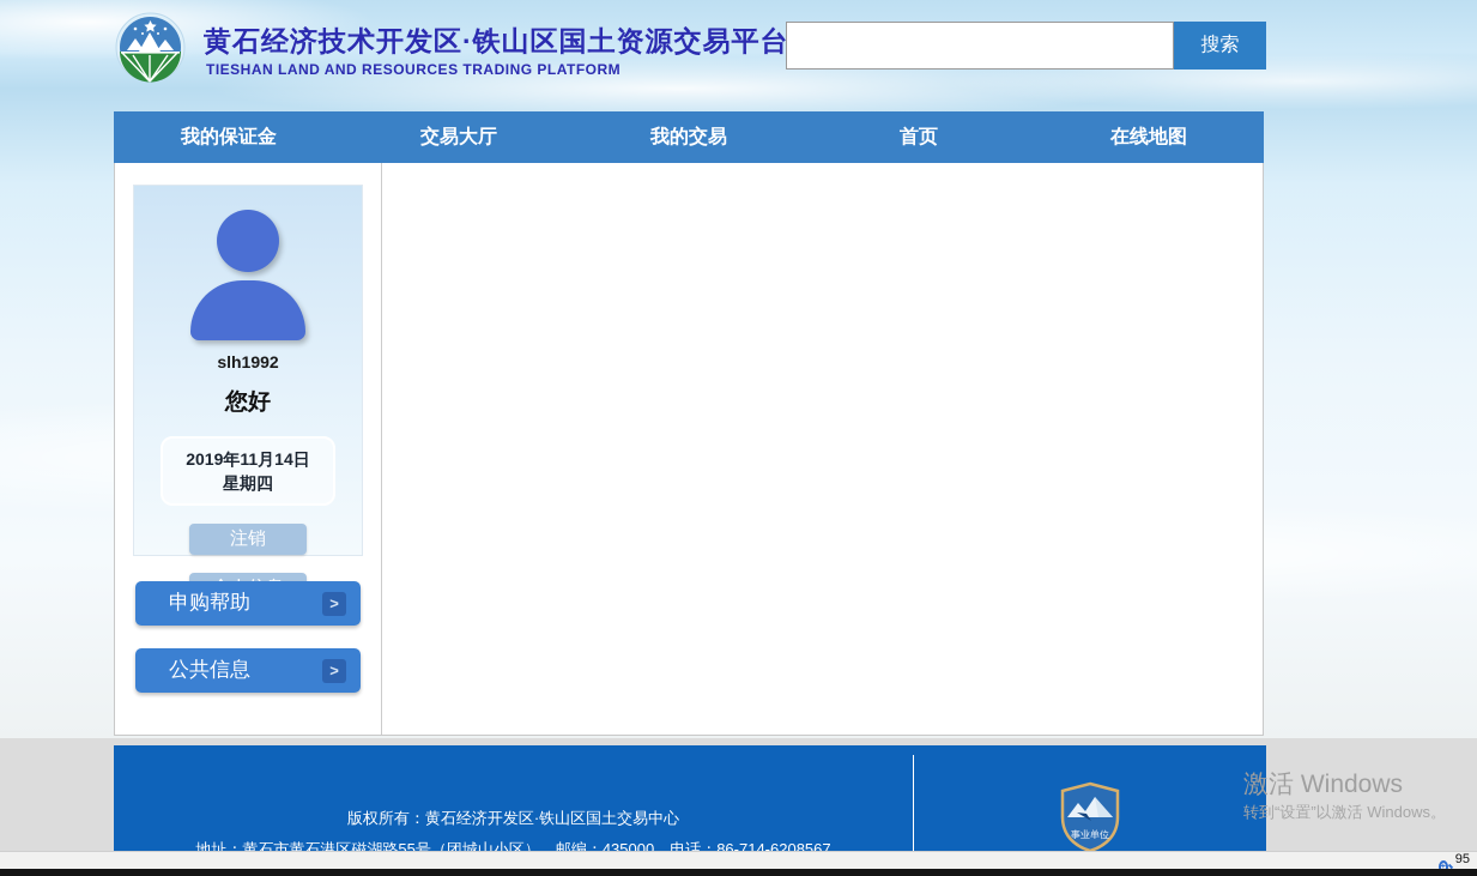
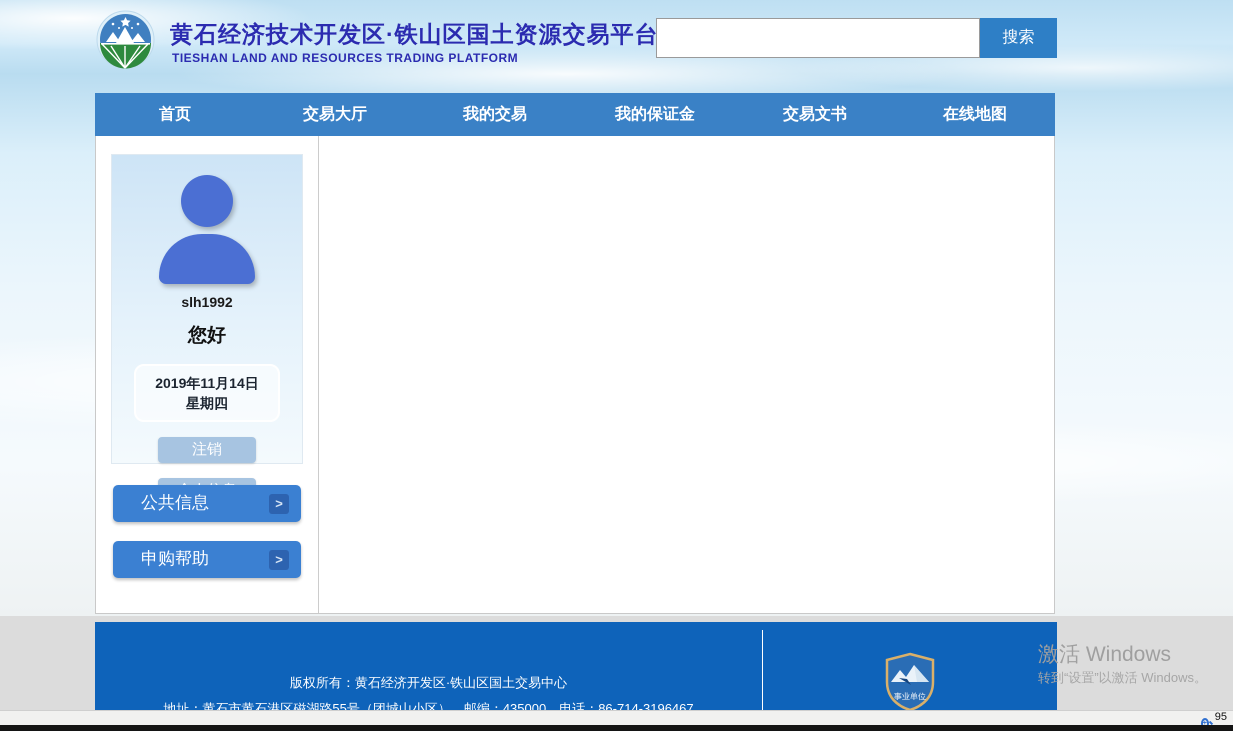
  黄石经济技术开发区·铁山区国土资源交易平台
  TIESHAN LAND AND RESOURCES TRADING PLATFORM
  搜索
- 我的保证金
+ 首页
  交易大厅
  我的交易
- 首页
+ 我的保证金
+ 交易文书
  在线地图
  slh1992
  您好
  2019年11月14日
  星期四
  注销
- 申购帮助
+ 公共信息
  >
- 公共信息
+ 申购帮助
  >
  版权所有：黄石经济开发区·铁山区国土交易中心
- 地址：黄石市黄石港区磁湖路55号（团城山小区） 邮编：435000 电话：86-714-6208567
+ 地址：黄石市黄石港区磁湖路55号（团城山小区） 邮编：435000 电话：86-714-3196467
  事业单位
  激活 Windows
  转到“设置”以激活 Windows。
  95
